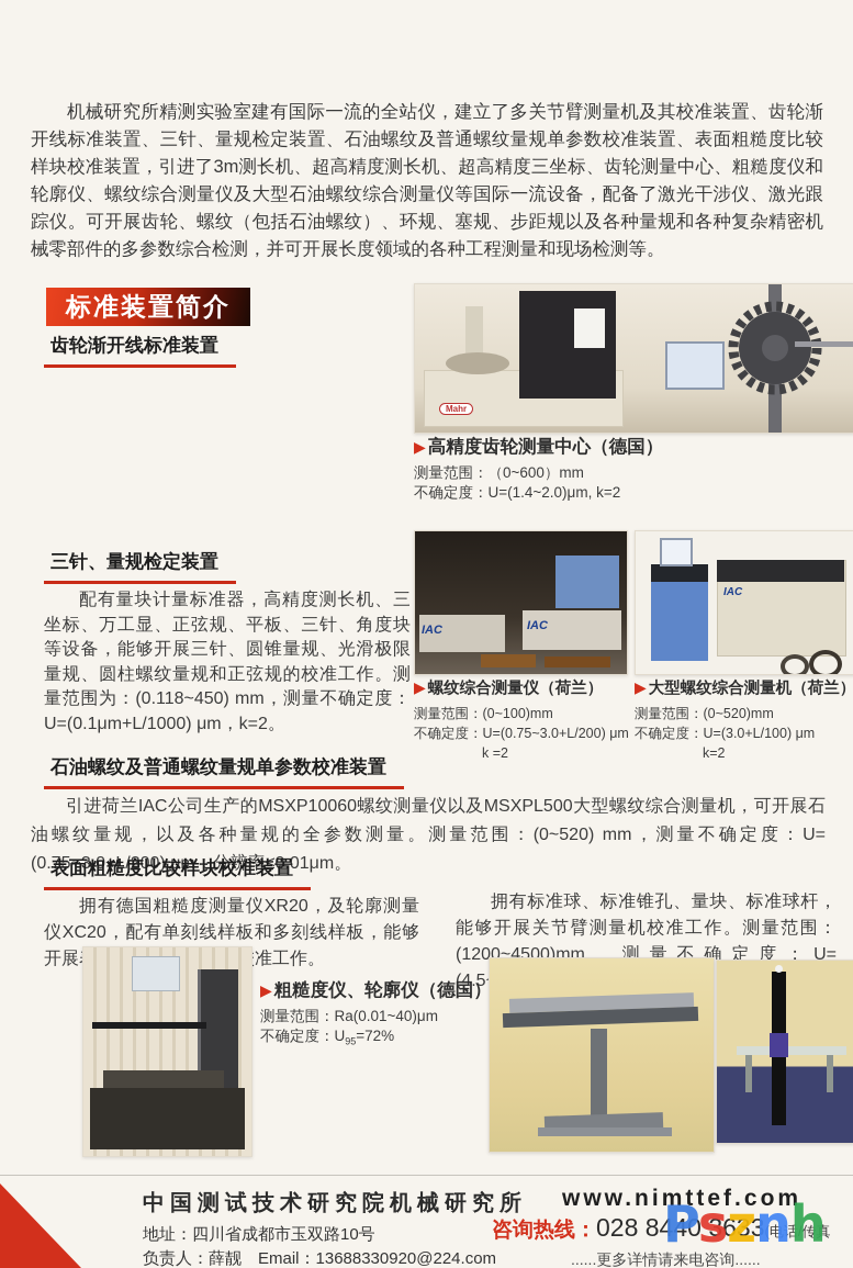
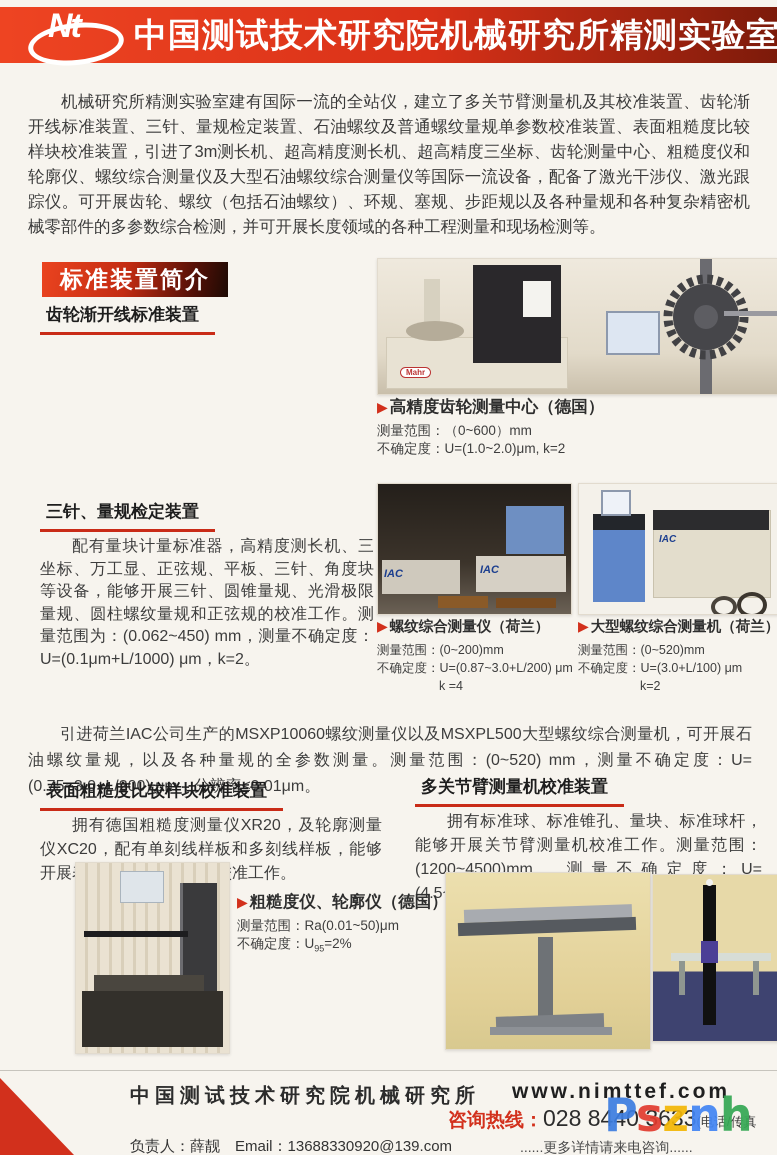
+ Nt
+ 中国测试技术研究院机械研究所精测实验室
  机械研究所精测实验室建有国际一流的全站仪，建立了多关节臂测量机及其校准装置、齿轮渐开线标准装置、三针、量规检定装置、石油螺纹及普通螺纹量规单参数校准装置、表面粗糙度比较样块校准装置，引进了3m测长机、超高精度测长机、超高精度三坐标、齿轮测量中心、粗糙度仪和轮廓仪、螺纹综合测量仪及大型石油螺纹综合测量仪等国际一流设备，配备了激光干涉仪、激光跟踪仪。可开展齿轮、螺纹（包括石油螺纹）、环规、塞规、步距规以及各种量规和各种复杂精密机械零部件的多参数综合检测，并可开展长度领域的各种工程测量和现场检测等。
  标准装置简介
  齿轮渐开线标准装置
  Mahr
  ▶ 高精度齿轮测量中心（德国）
  测量范围：（0~600）mm
- 不确定度：U=(1.4~2.0)μm, k=2
+ 不确定度：U=(1.0~2.0)μm, k=2
  三针、量规检定装置
- 配有量块计量标准器，高精度测长机、三坐标、万工显、正弦规、平板、三针、角度块等设备，能够开展三针、圆锥量规、光滑极限量规、圆柱螺纹量规和正弦规的校准工作。测量范围为：(0.118~450) mm，测量不确定度：U=(0.1μm+L/1000) μm，k=2。
+ 配有量块计量标准器，高精度测长机、三坐标、万工显、正弦规、平板、三针、角度块等设备，能够开展三针、圆锥量规、光滑极限量规、圆柱螺纹量规和正弦规的校准工作。测量范围为：(0.062~450) mm，测量不确定度：U=(0.1μm+L/1000) μm，k=2。
  IAC
  IAC
  IAC
  ▶ 螺纹综合测量仪（荷兰）
- 测量范围：(0~100)mm
+ 测量范围：(0~200)mm
- 不确定度：U=(0.75~3.0+L/200) μm
+ 不确定度：U=(0.87~3.0+L/200) μm
- k =2
+ k =4
  ▶ 大型螺纹综合测量机（荷兰）
  测量范围：(0~520)mm
  不确定度：U=(3.0+L/100) μm
  k=2
- 石油螺纹及普通螺纹量规单参数校准装置
  引进荷兰IAC公司生产的MSXP10060螺纹测量仪以及MSXPL500大型螺纹综合测量机，可开展石油螺纹量规，以及各种量规的全参数测量。测量范围：(0~520) mm，测量不确定度：U=(0.75~3.0+L/200) μm，分辨率≤0.01μm。
  表面粗糙度比较样块校准装置
  拥有德国粗糙度测量仪XR20，及轮廓测量仪XC20，配有单刻线样板和多刻线样板，能够开展准工作。
+ 多关节臂测量机校准装置
  拥有标准球、标准锥孔、量块、标准球杆，能够开展关节臂测量机校准工作。测量范围：(1200~4500)mm，测量不确定度：U=(4.5
  ▶ 粗糙度仪、轮廓仪（德国）
- 测量范围：Ra(0.01~40)μm
+ 测量范围：Ra(0.01~50)μm
- 不确定度：U95=72%
+ 不确定度：U95=2%
  中国测试技术研究院机械研究所
- 地址：四川省成都市玉双路10号
- 负责人：薛靓 Email：13688330920@224.com
+ 负责人：薛靓 Email：13688330920@139.com
  www.nimttef.com
  咨询热线：028 8440 3633(电话/传真
  ......更多详情请来电咨询......
  Psznh
